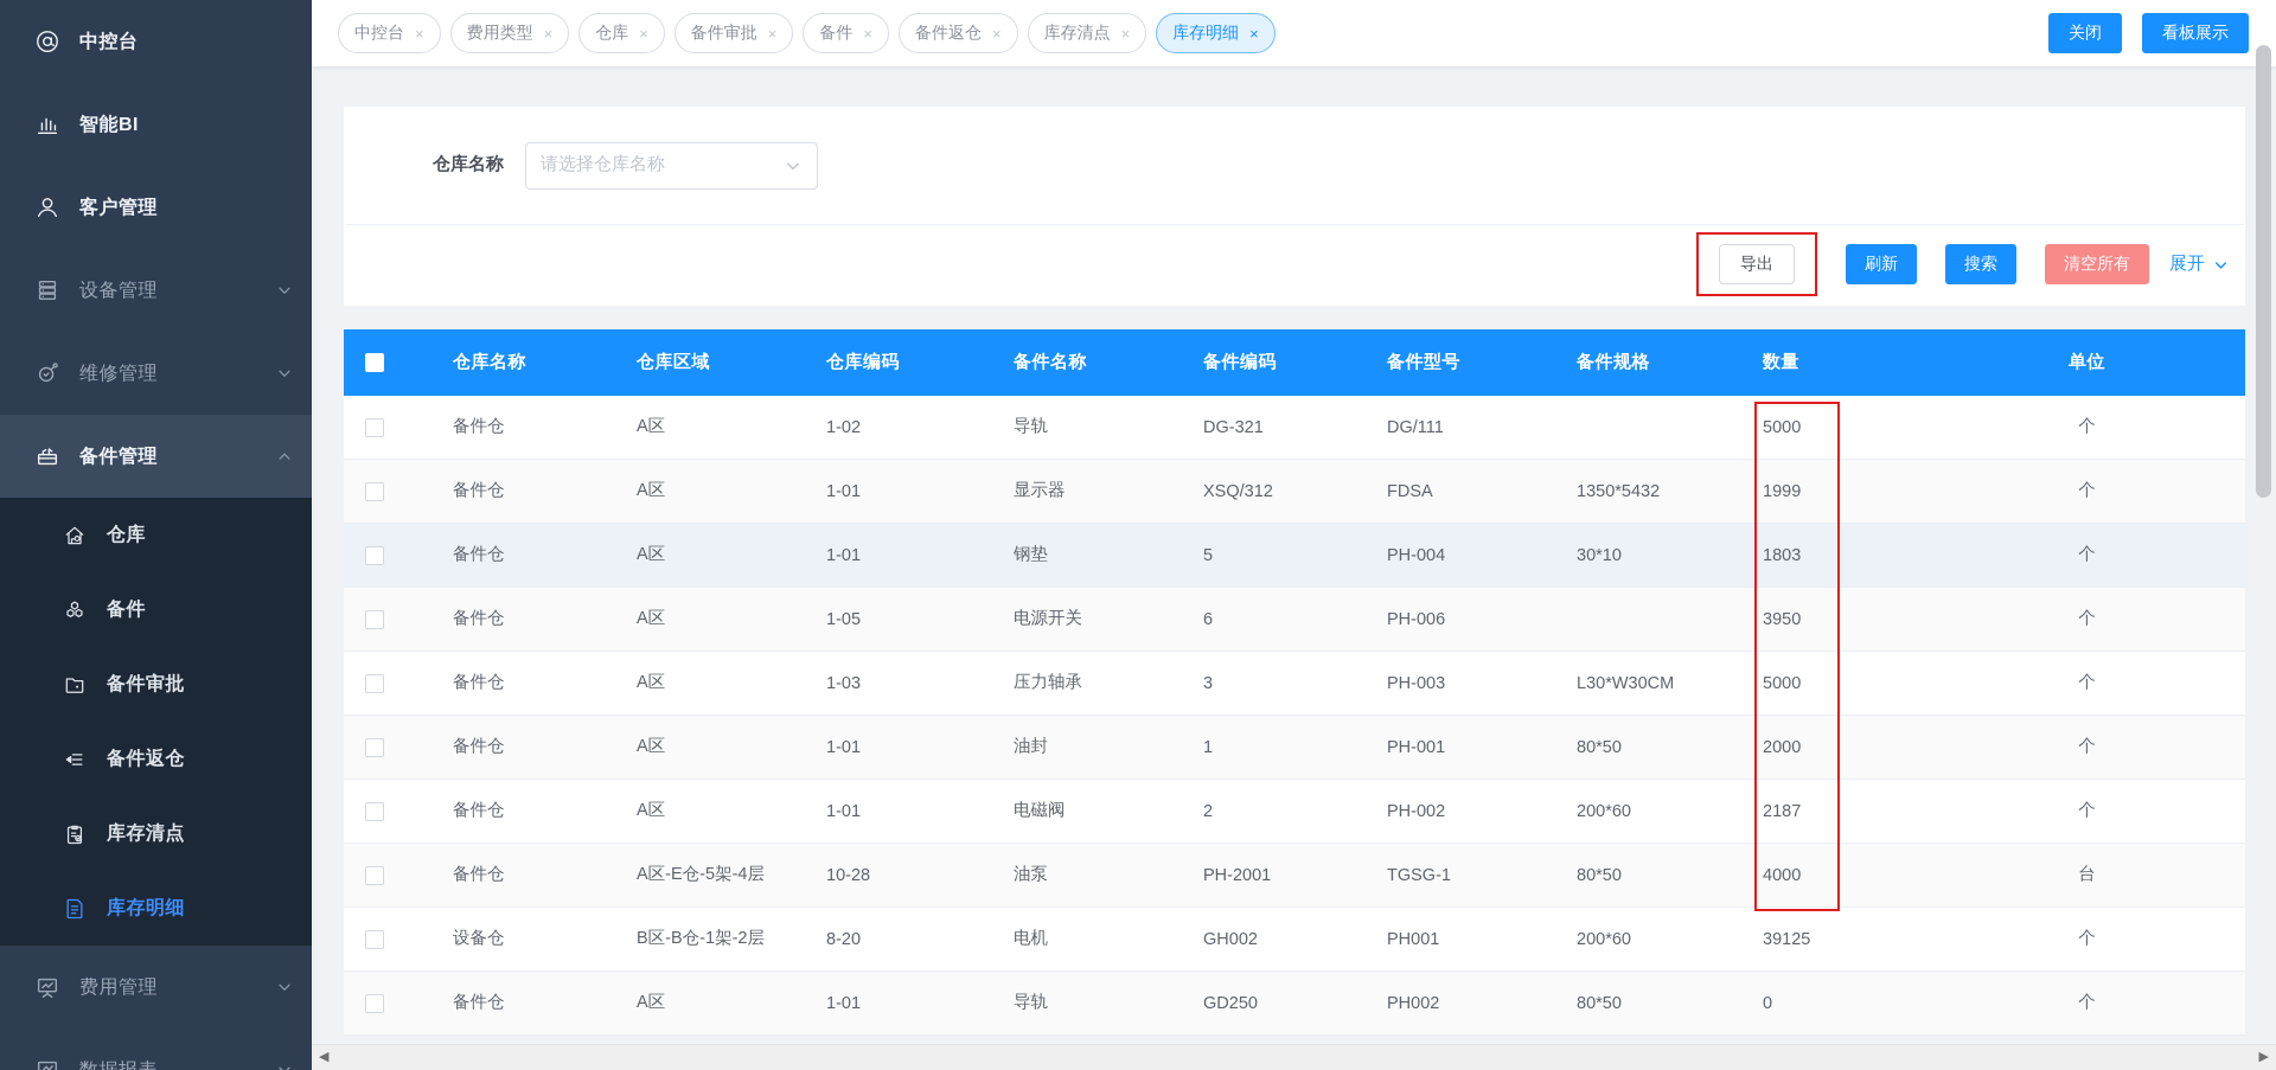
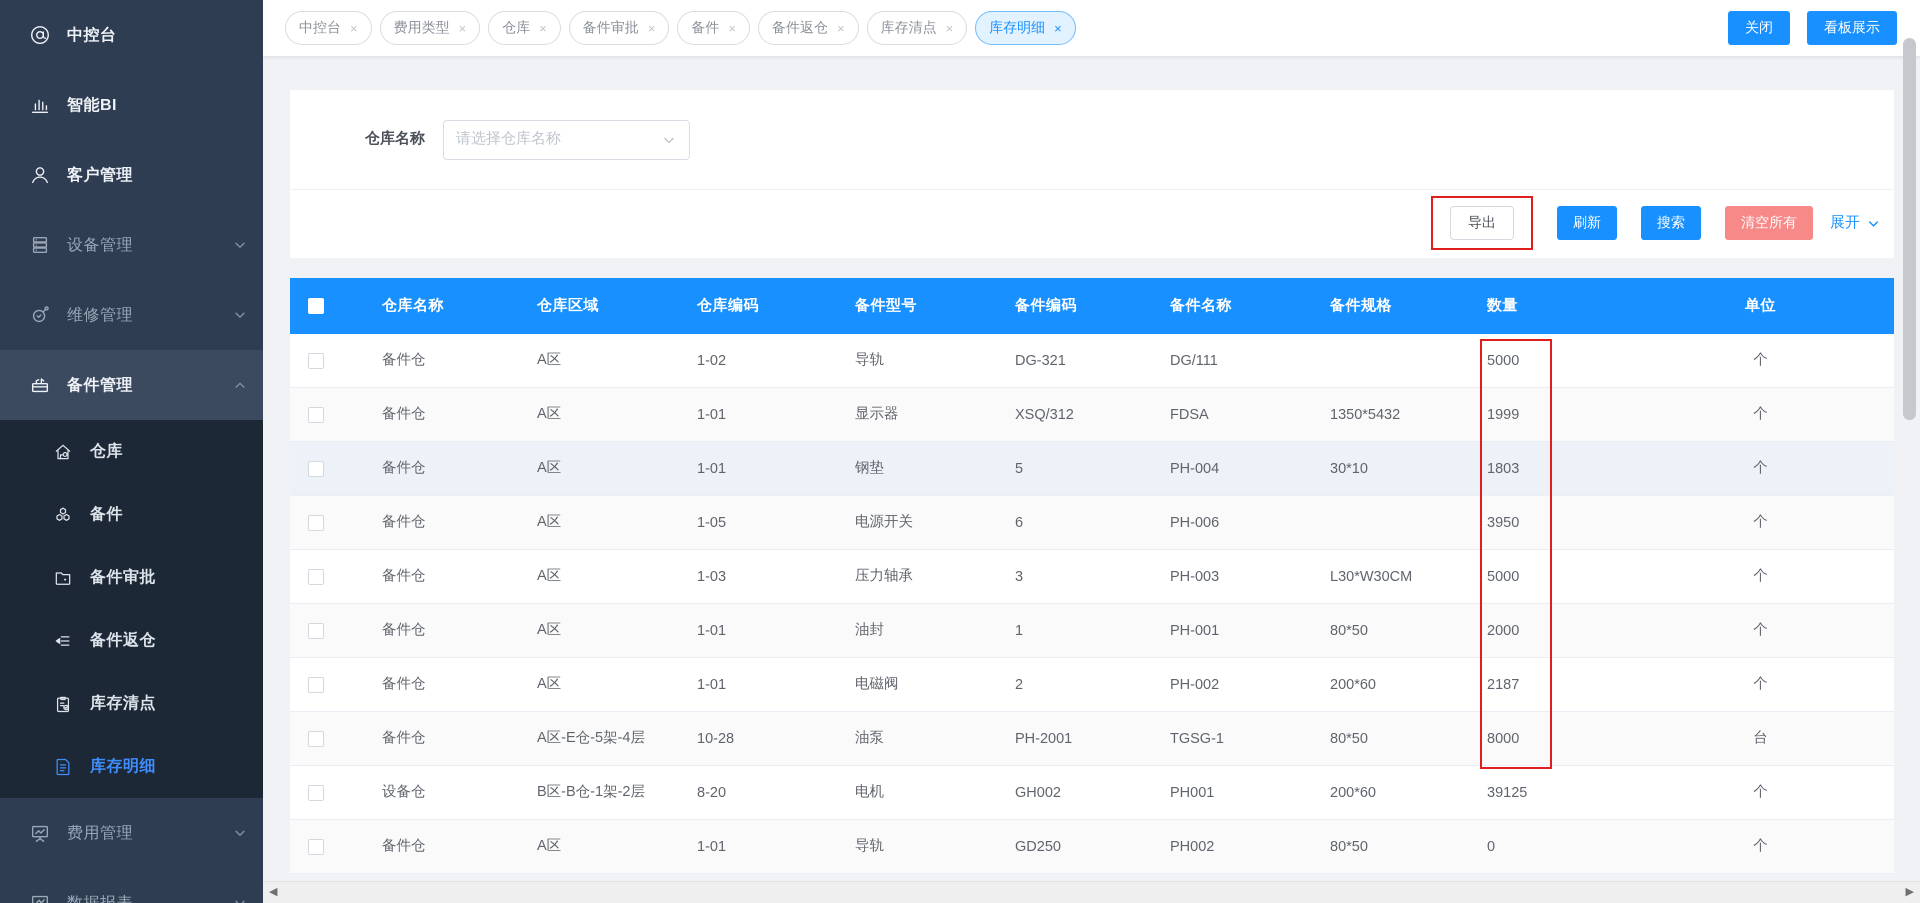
  中控台
  智能BI
  客户管理
  设备管理
  维修管理
  备件管理
  仓库
  备件
  备件审批
  备件返仓
  库存清点
  库存明细
  费用管理
  中控台
  ×
  费用类型
  ×
  仓库
  ×
  备件审批
  ×
  备件
  ×
  备件返仓
  ×
  库存清点
  ×
  库存明细
  ×
  关闭
  看板展示
  仓库名称
  请选择仓库名称
  导出
  刷新
  搜索
  清空所有
  展开
  仓库名称
  仓库区域
  仓库编码
- 备件名称
+ 备件型号
  备件编码
- 备件型号
+ 备件名称
  备件规格
  数量
  单位
  备件仓
  A区
  1-02
  导轨
  DG-321
  DG/111
  5000
  个
  备件仓
  A区
  1-01
  显示器
  XSQ/312
  FDSA
  1350*5432
  1999
  个
  备件仓
  A区
  1-01
  钢垫
  5
  PH-004
  30*10
  1803
  个
  备件仓
  A区
  1-05
  电源开关
  6
  PH-006
  3950
  个
  备件仓
  A区
  1-03
  压力轴承
  3
  PH-003
  L30*W30CM
  5000
  个
  备件仓
  A区
  1-01
  油封
  1
  PH-001
  80*50
  2000
  个
  备件仓
  A区
  1-01
  电磁阀
  2
  PH-002
  200*60
  2187
  个
  备件仓
  A区-E仓-5架-4层
  10-28
  油泵
  PH-2001
  TGSG-1
  80*50
- 4000
+ 8000
  台
  设备仓
  B区-B仓-1架-2层
  8-20
  电机
  GH002
  PH001
  200*60
  39125
  个
  备件仓
  A区
  1-01
  导轨
  GD250
  PH002
  80*50
  0
  个
  ◀
  ▶
